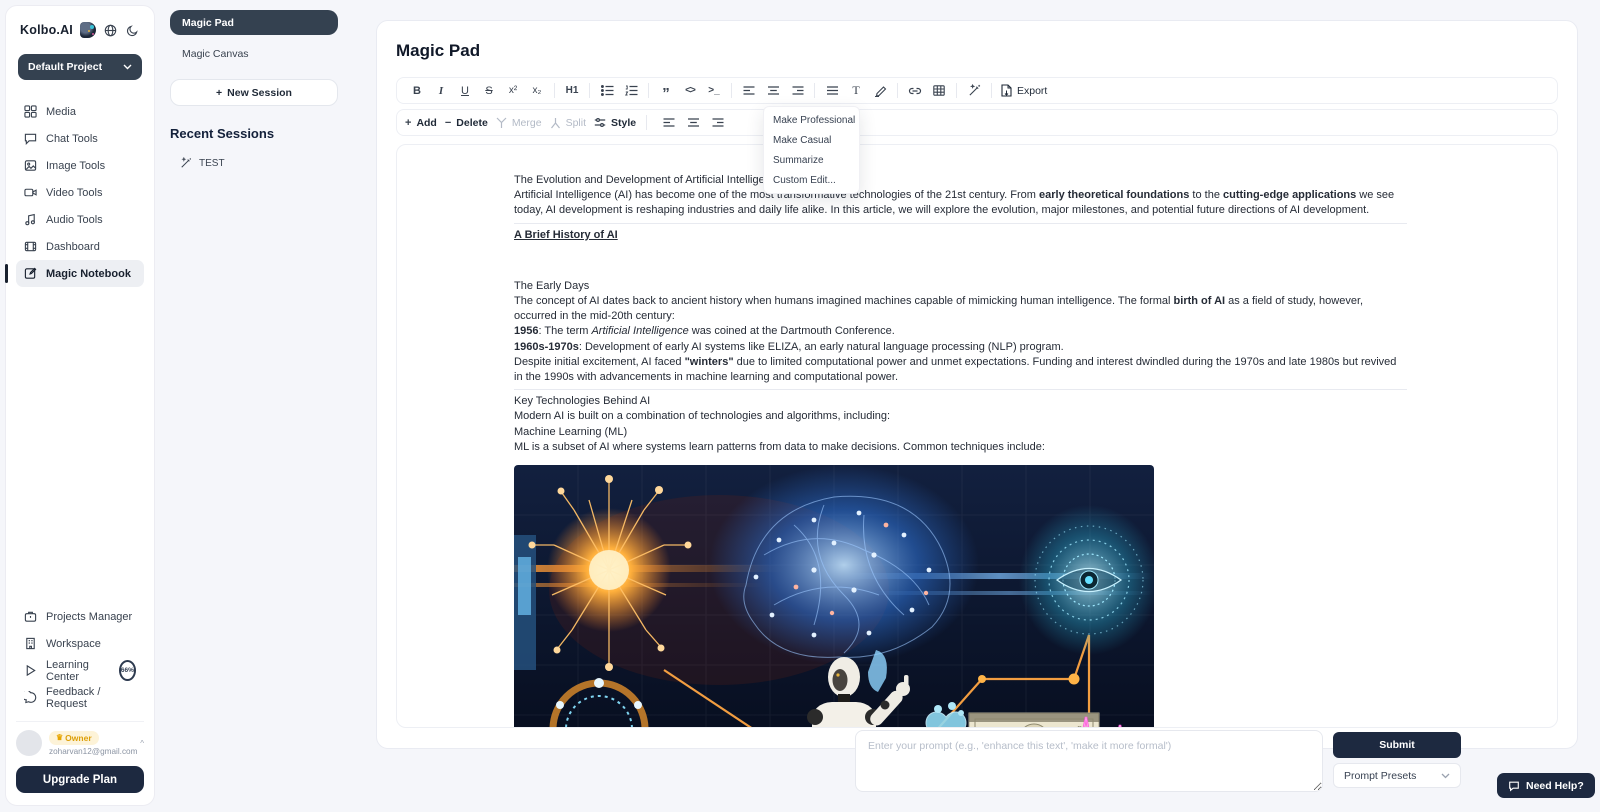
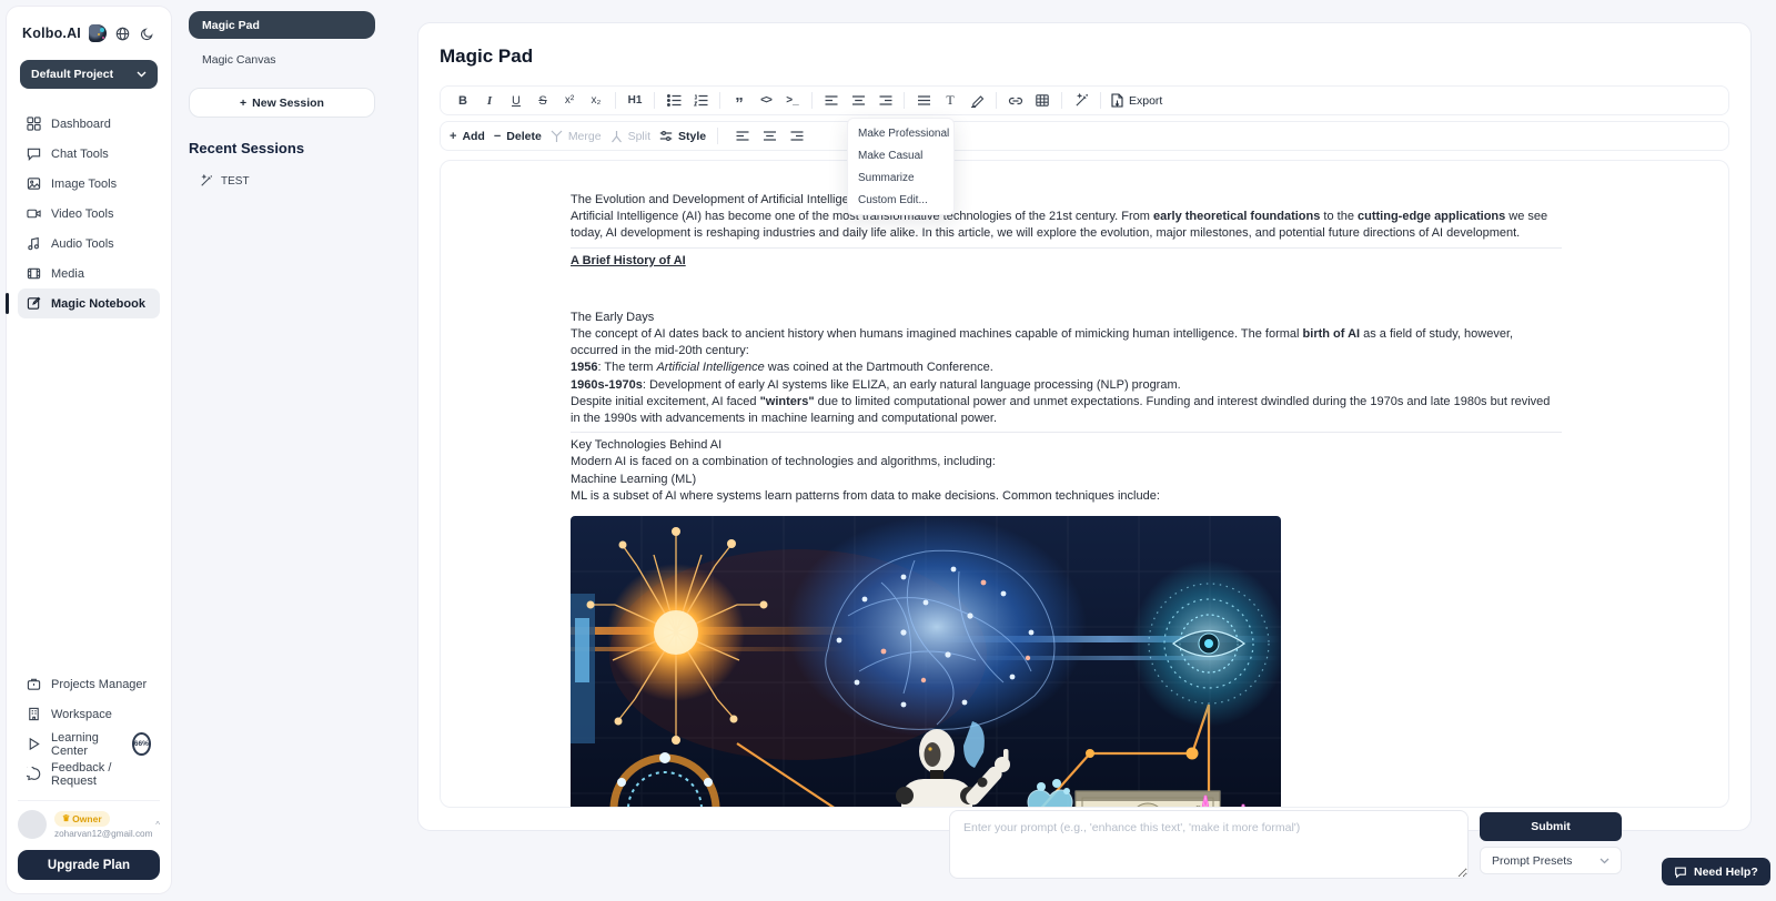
  Kolbo.AI
  Default Project
- Media
+ Dashboard
  Chat Tools
  Image Tools
  Video Tools
  Audio Tools
- Dashboard
+ Media
  Magic Notebook
  Projects Manager
  Workspace
  Learning Center
  Feedback / Request
  ♛
  Owner
  zoharvan12@gmail.com
  ^
  Upgrade Plan
  Magic Pad
  Magic Canvas
  +
  New Session
  Recent Sessions
  TEST
  Magic Pad
  B
  I
  U
  S
  x²
  x₂
  H1
  ”
  <>
  >_
  T
  Export
  +
  Add
  −
  Delete
  Merge
  Split
  Style
  The Evolution and Development of Artificial Intellige
  Artificial Intelligence (AI) has become one of the most transformative technologies of the 21st century. From early theoretical foundations to the cutting-edge applications we see today, AI development is reshaping industries and daily life alike. In this article, we will explore the evolution, major milestones, and potential future directions of AI development.
  A Brief History of AI
  The Early Days
  The concept of AI dates back to ancient history when humans imagined machines capable of mimicking human intelligence. The formal birth of AI as a field of study, however, occurred in the mid-20th century:
  1956: The term Artificial Intelligence was coined at the Dartmouth Conference.
  1960s-1970s: Development of early AI systems like ELIZA, an early natural language processing (NLP) program.
  Despite initial excitement, AI faced "winters" due to limited computational power and unmet expectations. Funding and interest dwindled during the 1970s and late 1980s but revived in the 1990s with advancements in machine learning and computational power.
  Key Technologies Behind AI
- Modern AI is built on a combination of technologies and algorithms, including:
+ Modern AI is faced on a combination of technologies and algorithms, including:
  Machine Learning (ML)
  ML is a subset of AI where systems learn patterns from data to make decisions. Common techniques include:
  Make Professional
  Make Casual
  Summarize
  Custom Edit...
  Enter your prompt (e.g., 'enhance this text', 'make it more formal')
  Submit
  Prompt Presets
  Need Help?
